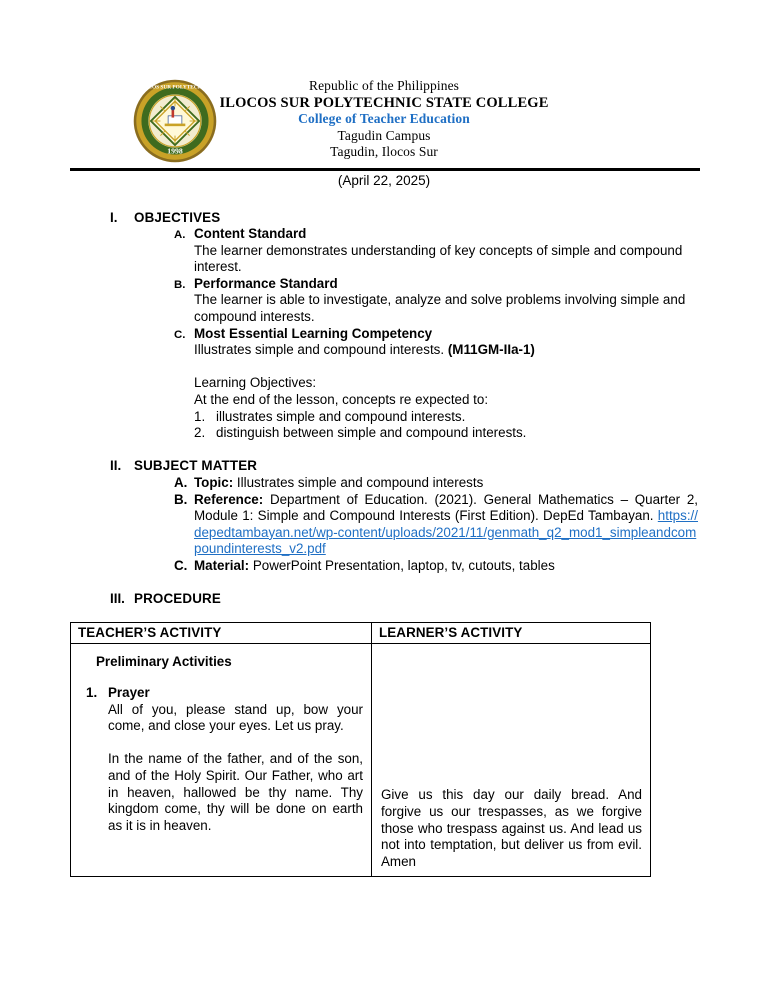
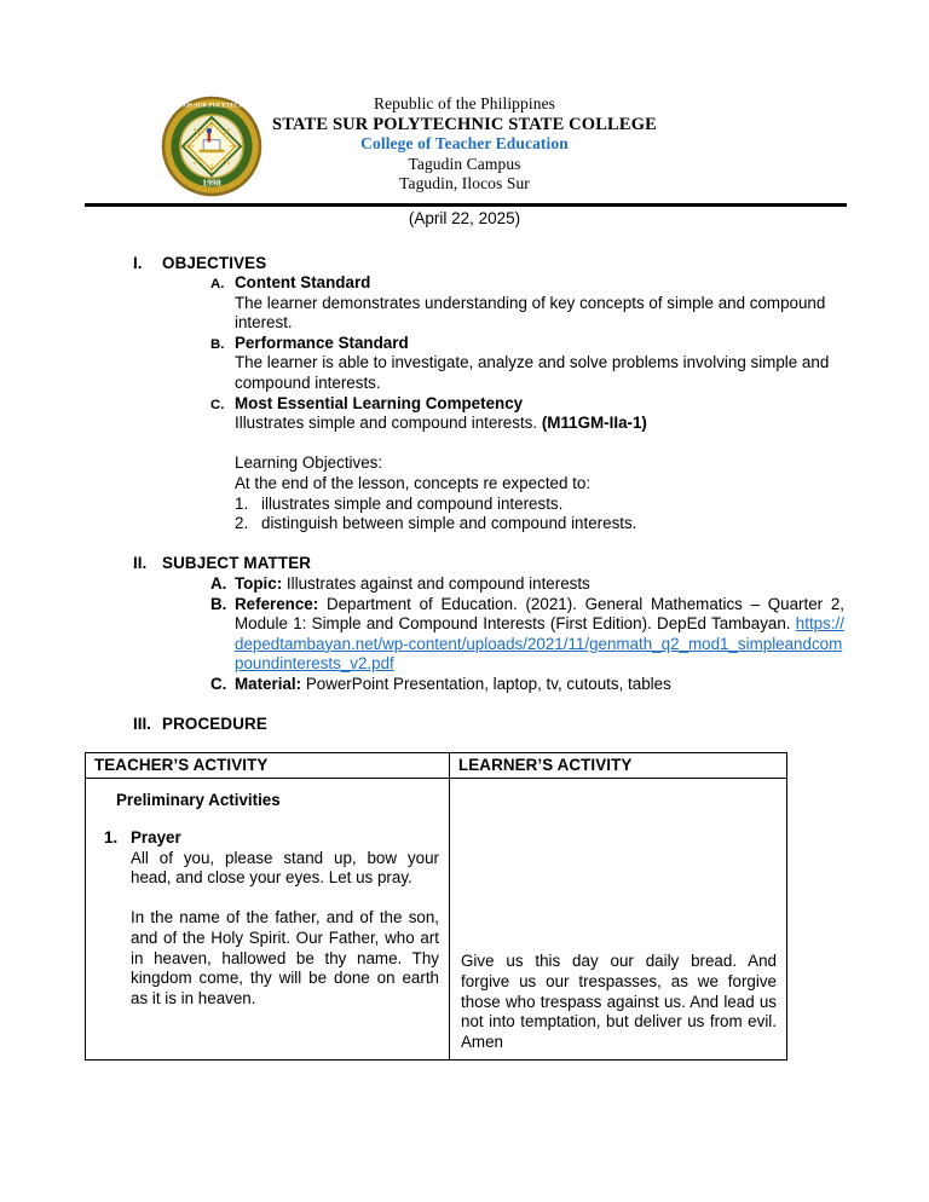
  1998
  Republic of the Philippines
- ILOCOS SUR POLYTECHNIC STATE COLLEGE
+ STATE SUR POLYTECHNIC STATE COLLEGE
  College of Teacher Education
  Tagudin Campus
  Tagudin, Ilocos Sur
  (April 22, 2025)
  I.
  OBJECTIVES
  A.
  Content Standard
  The learner demonstrates understanding of key concepts of simple and compound interest.
  B.
  Performance Standard
  The learner is able to investigate, analyze and solve problems involving simple and compound interests.
  C.
  Most Essential Learning Competency
  Illustrates simple and compound interests. (M11GM-IIa-1)
  Learning Objectives:
  At the end of the lesson, concepts re expected to:
  1.
  illustrates simple and compound interests.
  2.
  distinguish between simple and compound interests.
  II.
  SUBJECT MATTER
  A.
- Topic: Illustrates simple and compound interests
+ Topic: Illustrates against and compound interests
  B.
  Reference: Department of Education. (2021). General Mathematics – Quarter 2, Module 1: Simple and Compound Interests (First Edition). DepEd Tambayan. https://depedtambayan.net/wp-content/uploads/2021/11/genmath_q2_mod1_simpleandcompoundinterests_v2.pdf
  C.
  Material: PowerPoint Presentation, laptop, tv, cutouts, tables
  III.
  PROCEDURE
  TEACHER’S ACTIVITY	LEARNER’S ACTIVITY
- Preliminary Activities 1. Prayer All of you, please stand up, bow your come, and close your eyes. Let us pray. In the name of the father, and of the son, and of the Holy Spirit. Our Father, who art in heaven, hallowed be thy name. Thy kingdom come, thy will be done on earth as it is in heaven.	Give us this day our daily bread. And forgive us our trespasses, as we forgive those who trespass against us. And lead us not into temptation, but deliver us from evil. Amen
+ Preliminary Activities 1. Prayer All of you, please stand up, bow your head, and close your eyes. Let us pray. In the name of the father, and of the son, and of the Holy Spirit. Our Father, who art in heaven, hallowed be thy name. Thy kingdom come, thy will be done on earth as it is in heaven.	Give us this day our daily bread. And forgive us our trespasses, as we forgive those who trespass against us. And lead us not into temptation, but deliver us from evil. Amen
